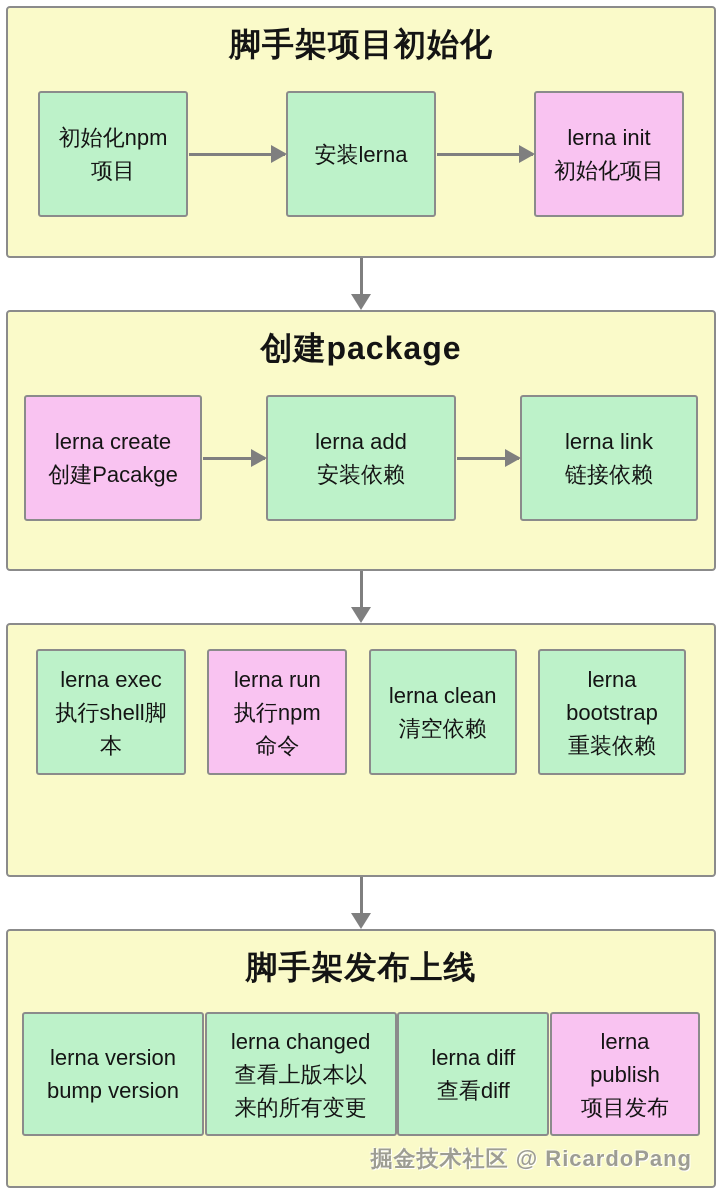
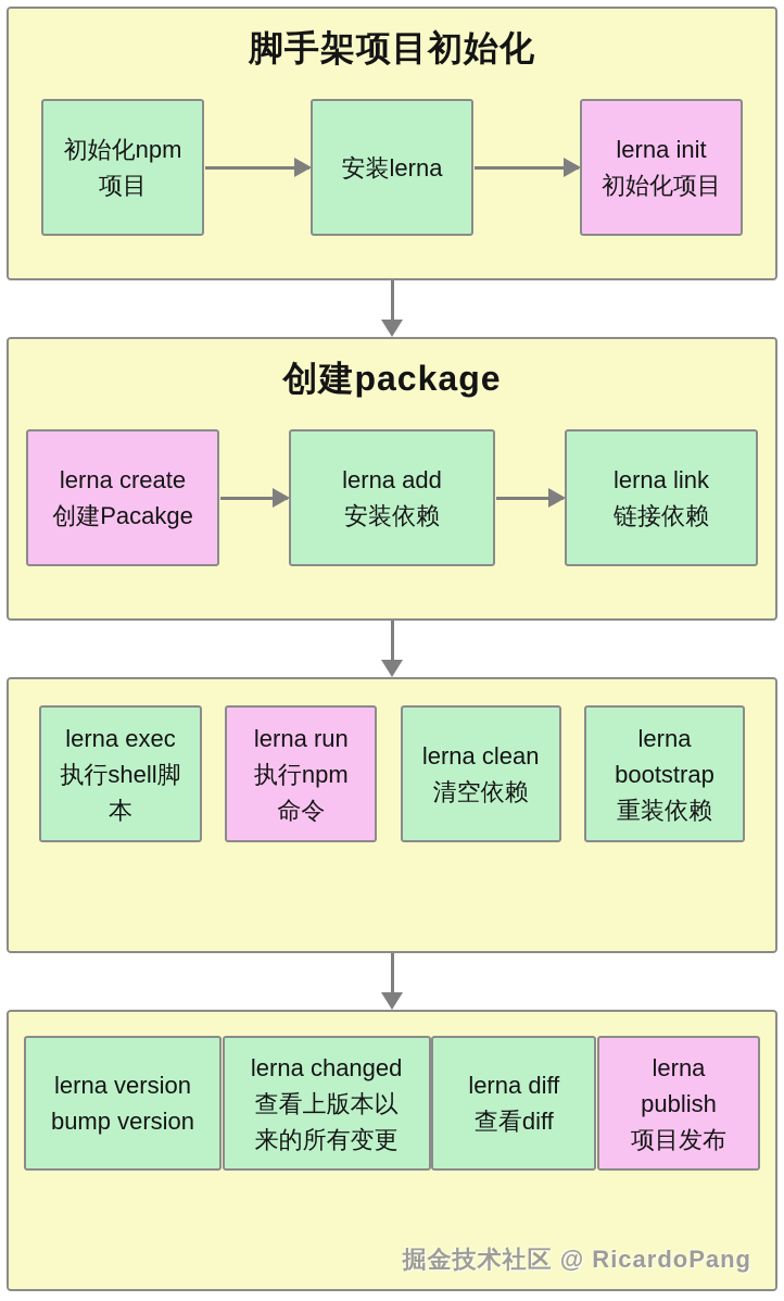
  脚手架项目初始化
  初始化npm
  项目
  安装lerna
  lerna init
  初始化项目
  创建package
  lerna create
  创建Pacakge
  lerna add
  安装依赖
  lerna link
  链接依赖
  lerna exec
  执行shell脚
  本
  lerna run
  执行npm
  命令
  lerna clean
  清空依赖
  lerna
  bootstrap
  重装依赖
- 脚手架发布上线
  lerna version
  bump version
  lerna changed
  查看上版本以
  来的所有变更
  lerna diff
  查看diff
  lerna
  publish
  项目发布
  掘金技术社区 @ RicardoPang
